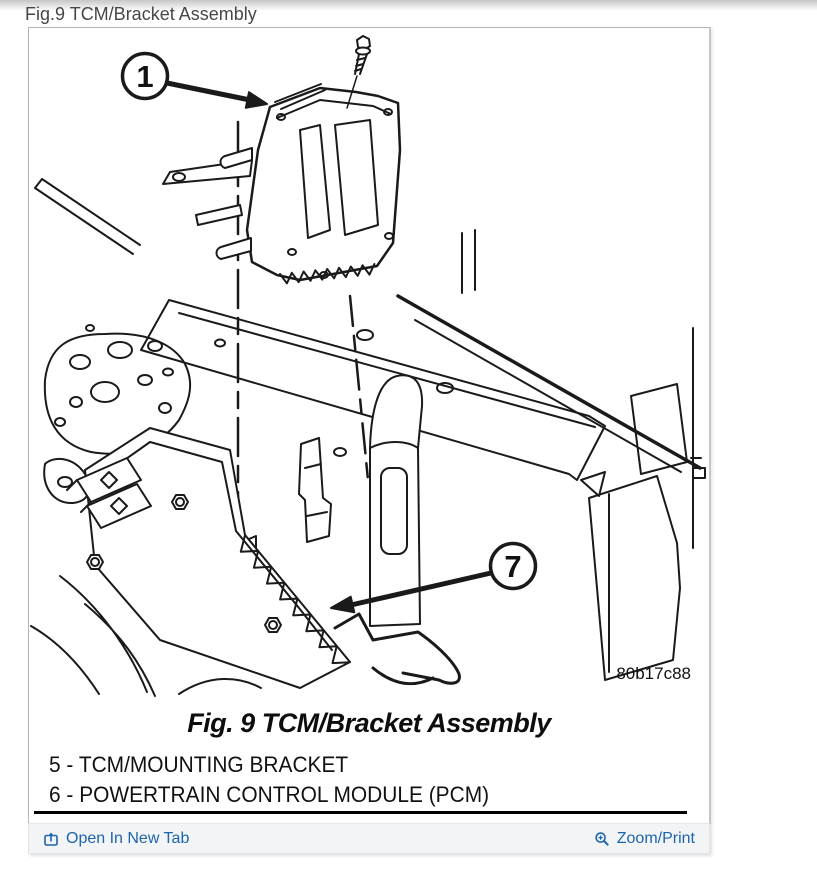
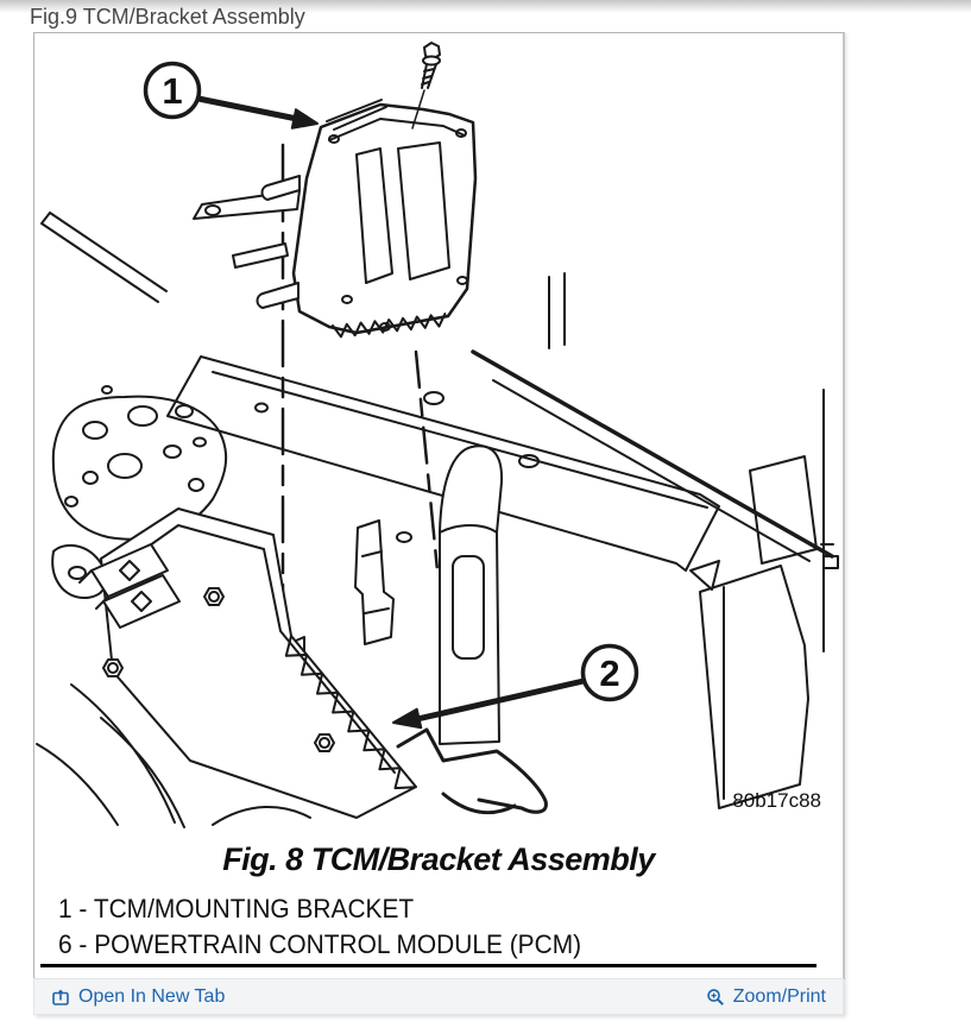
  Fig.9 TCM/Bracket Assembly
  1
- 7
+ 2
  80b17c88
- Fig. 9 TCM/Bracket Assembly
+ Fig. 8 TCM/Bracket Assembly
- 5 - TCM/MOUNTING BRACKET
+ 1 - TCM/MOUNTING BRACKET
  6 - POWERTRAIN CONTROL MODULE (PCM)
  Open In New Tab
  Zoom/Print
